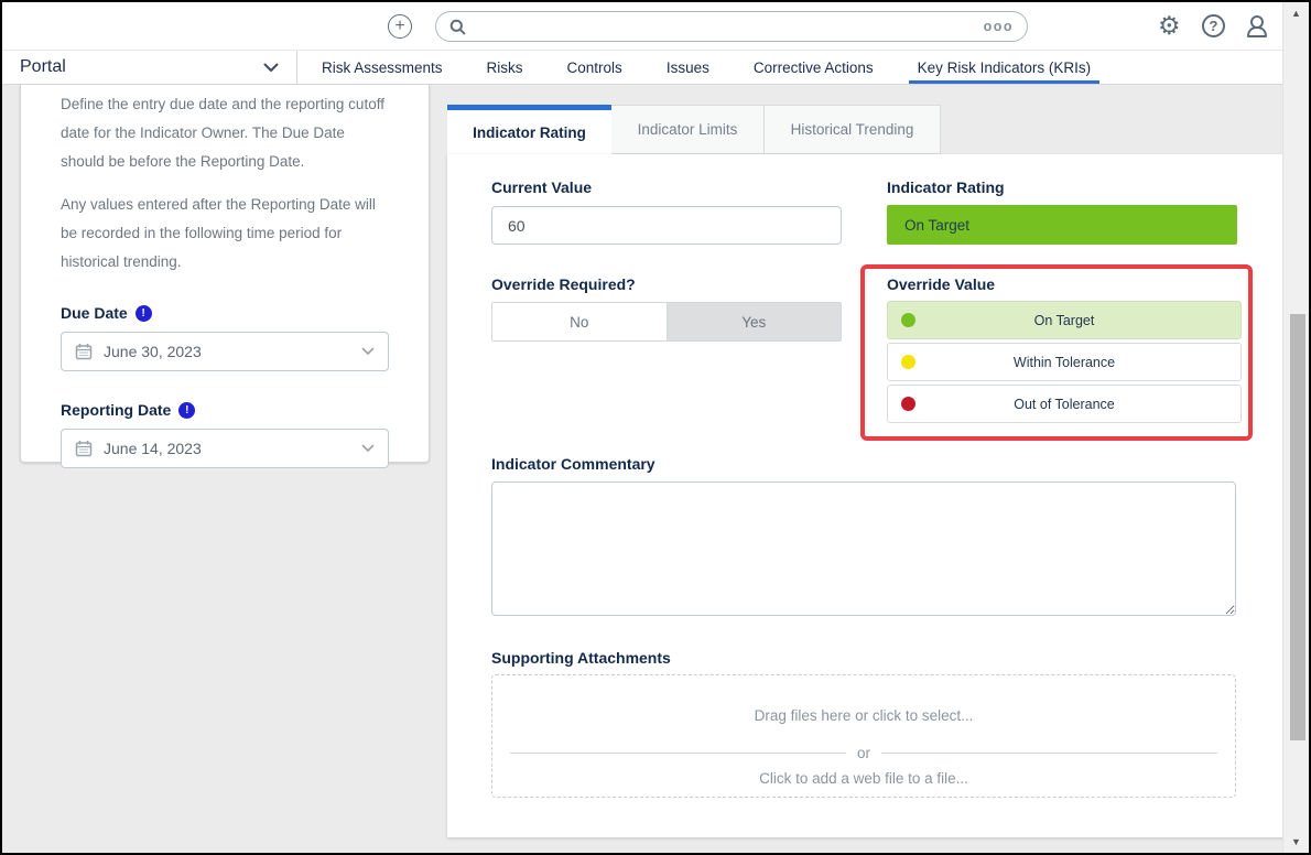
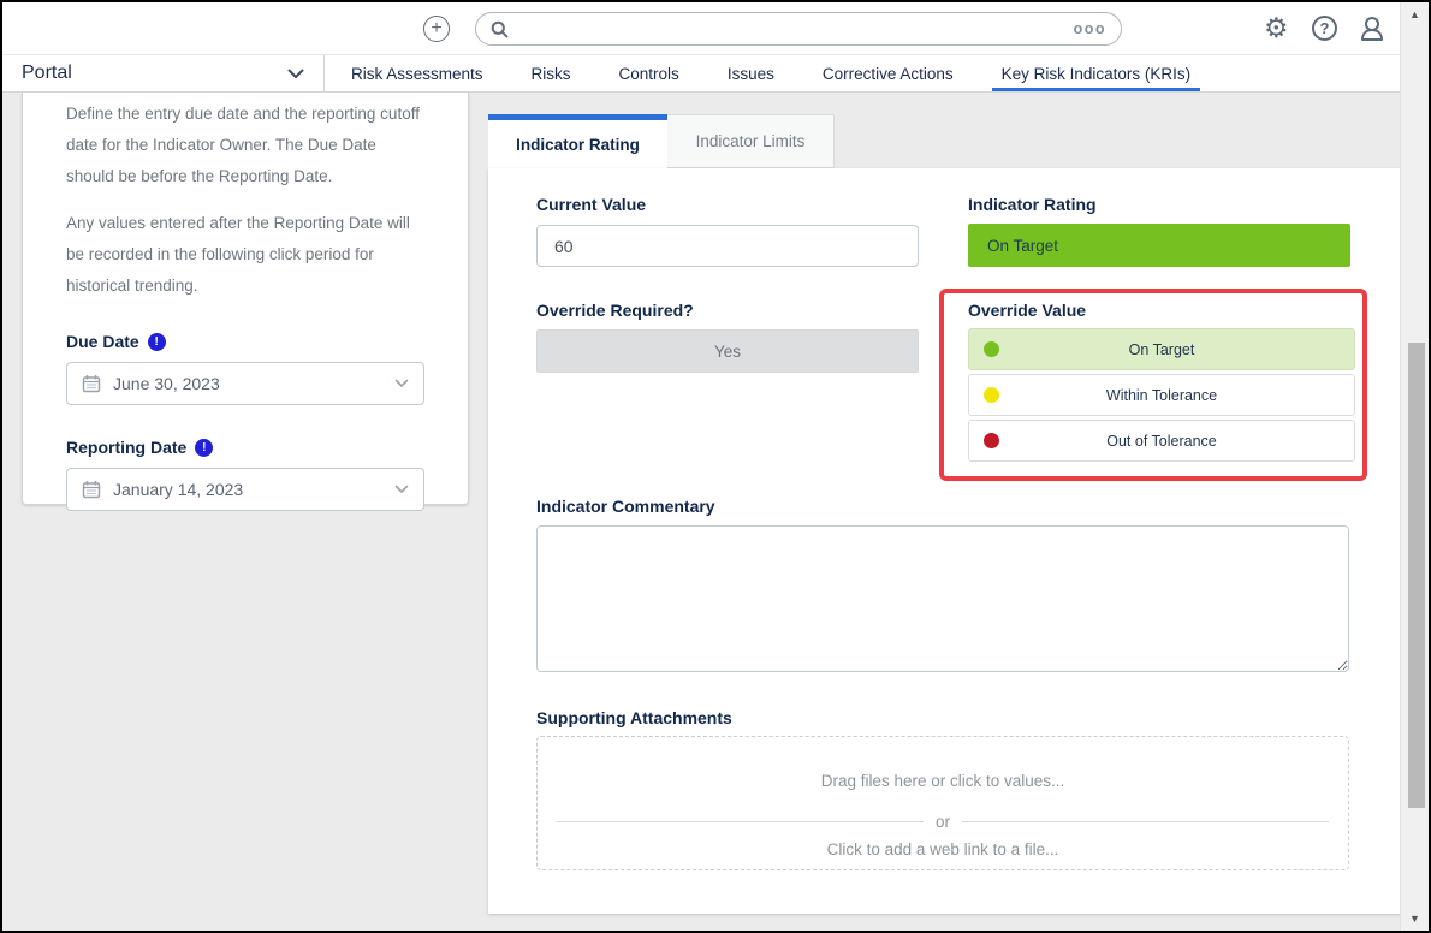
  +
  ooo
  ⚙
  ?
  Portal
  Risk Assessments
  Risks
  Controls
  Issues
  Corrective Actions
  Key Risk Indicators (KRIs)
  Define the entry due date and the reporting cutoff date for the Indicator Owner. The Due Date should be before the Reporting Date.
- Any values entered after the Reporting Date will be recorded in the following time period for historical trending.
+ Any values entered after the Reporting Date will be recorded in the following click period for historical trending.
  Due Date
  !
  June 30, 2023
  Reporting Date
  !
- June 14, 2023
+ January 14, 2023
  Indicator Rating
  Indicator Limits
- Historical Trending
  Current Value
  60
  Indicator Rating
  On Target
  Override Required?
- No
  Yes
  Override Value
  On Target
  Within Tolerance
  Out of Tolerance
  Indicator Commentary
  Supporting Attachments
- Drag files here or click to select...
+ Drag files here or click to values...
  or
- Click to add a web file to a file...
+ Click to add a web link to a file...
  ▲
  ▼
